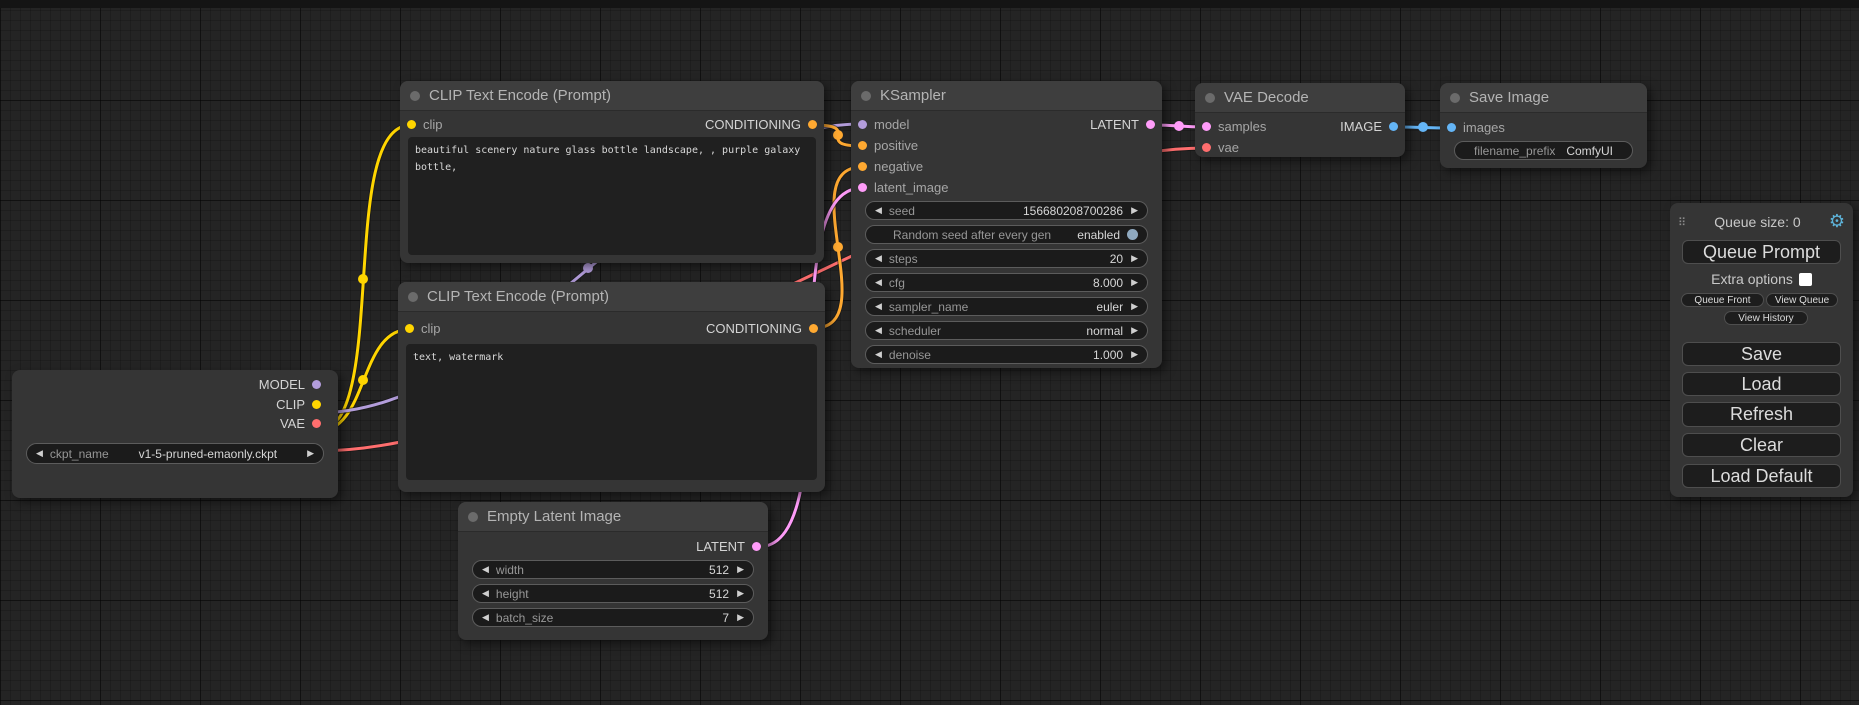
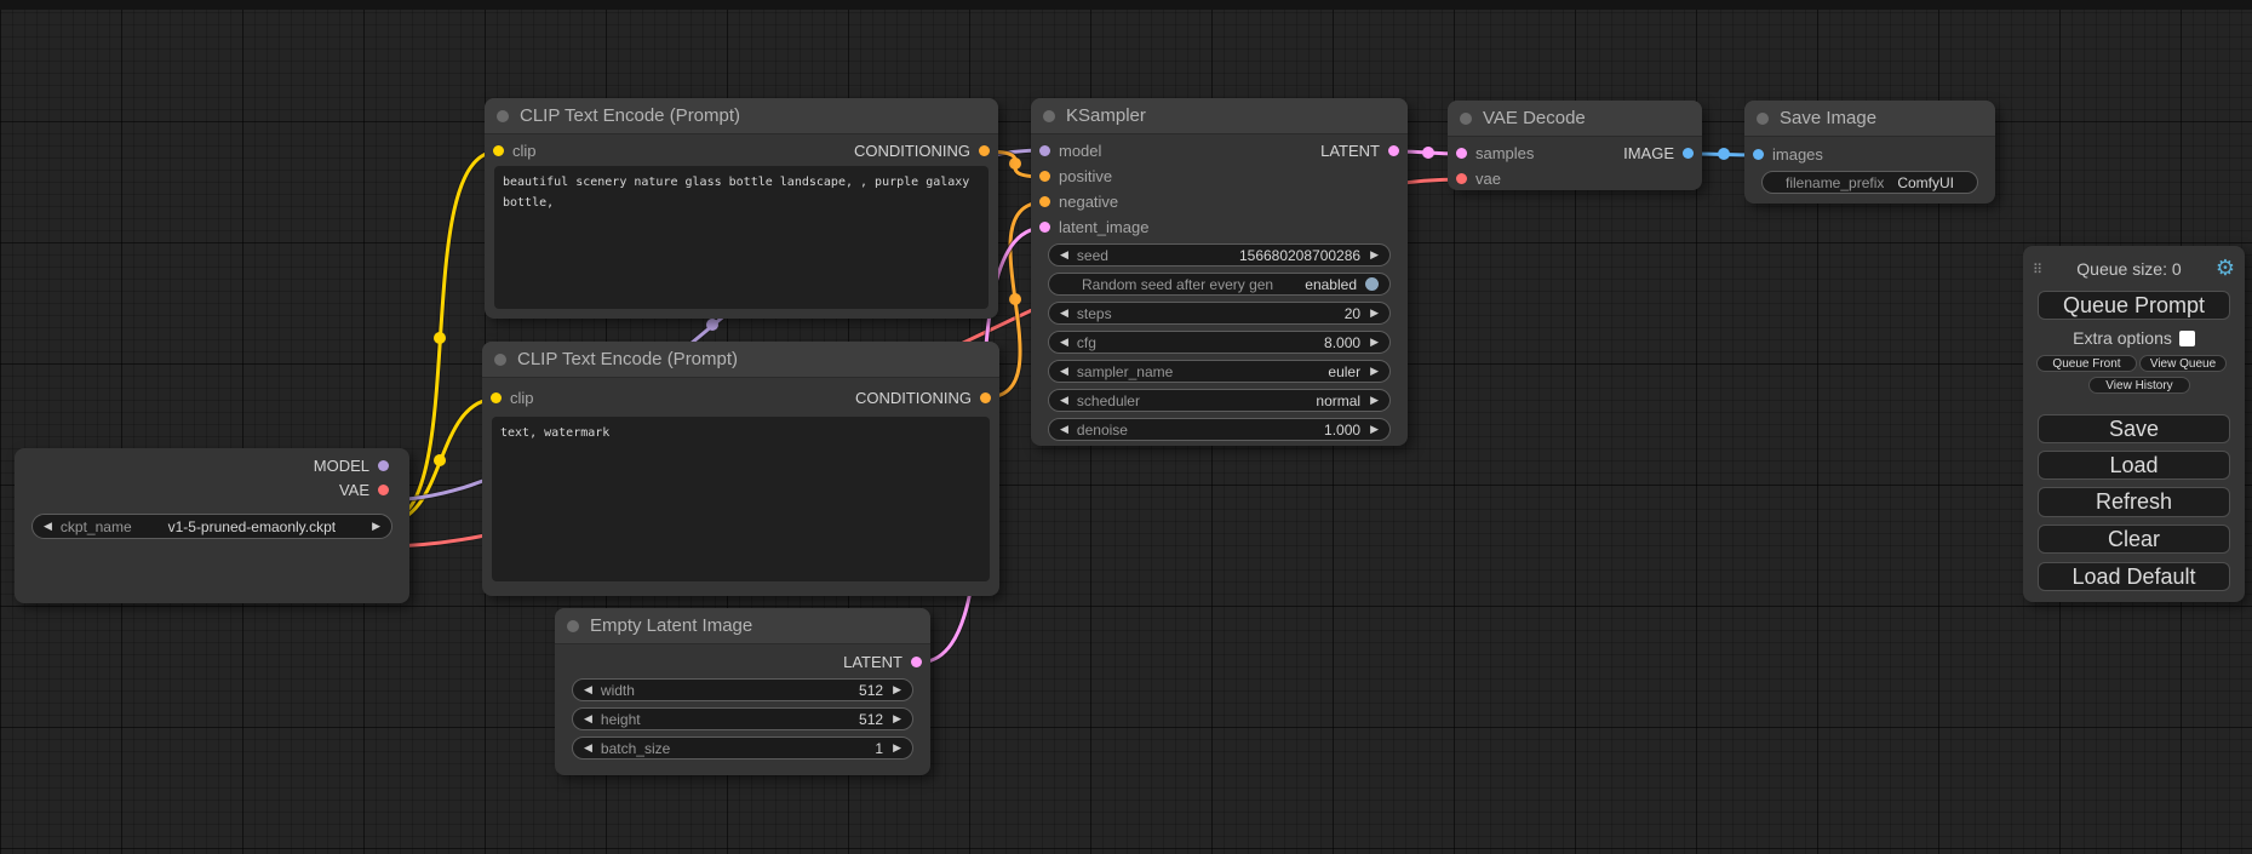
  MODEL
- CLIP
  VAE
  ◀
  ckpt_name
  v1-5-pruned-emaonly.ckpt
  ▶
  CLIP Text Encode (Prompt)
  clip
  CONDITIONING
  beautiful scenery nature glass bottle landscape, , purple galaxy bottle,
  CLIP Text Encode (Prompt)
  clip
  CONDITIONING
  text, watermark
  Empty Latent Image
  LATENT
  ◀
  width
  512
  ▶
  ◀
  height
  512
  ▶
  ◀
  batch_size
- 7
+ 1
  ▶
  KSampler
  model
  positive
  negative
  latent_image
  LATENT
  ◀
  seed
  156680208700286
  ▶
  Random seed after every gen
  enabled
  ◀
  steps
  20
  ▶
  ◀
  cfg
  8.000
  ▶
  ◀
  sampler_name
  euler
  ▶
  ◀
  scheduler
  normal
  ▶
  ◀
  denoise
  1.000
  ▶
  VAE Decode
  samples
  vae
  IMAGE
  Save Image
  images
  filename_prefix
  ComfyUI
  ⠿
  Queue size: 0
  ⚙
  Queue Prompt
  Extra options
  Queue Front
  View Queue
  View History
  Save
  Load
  Refresh
  Clear
  Load Default
